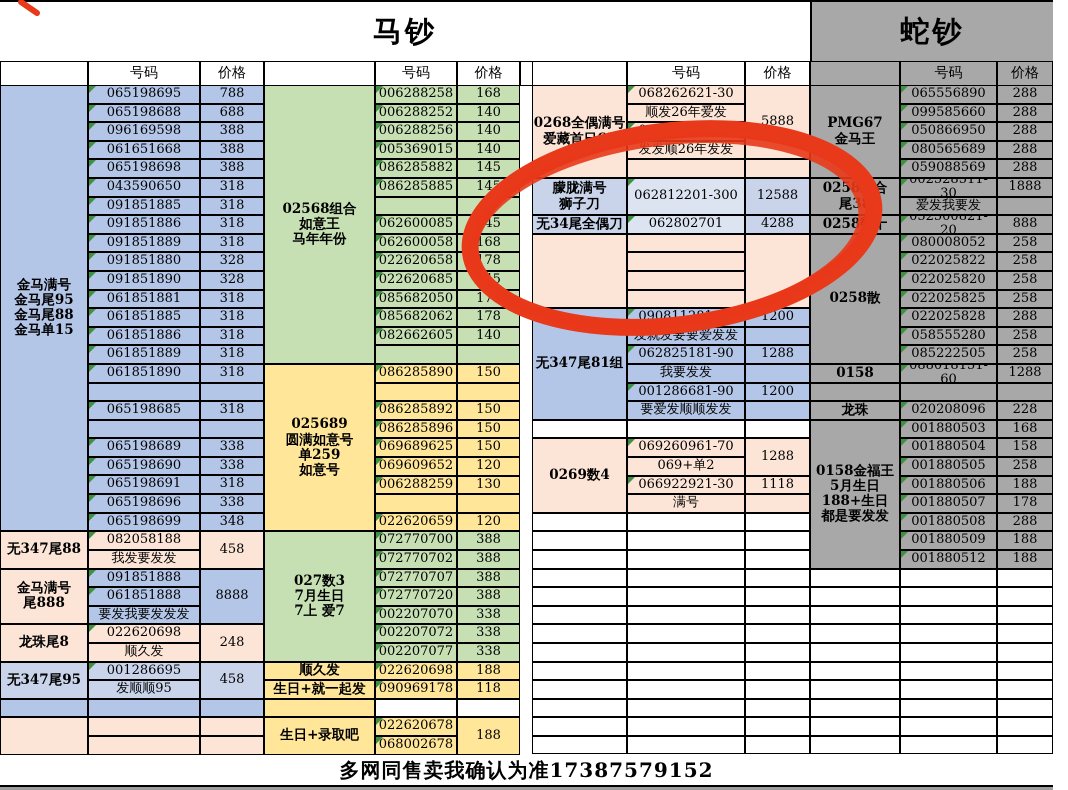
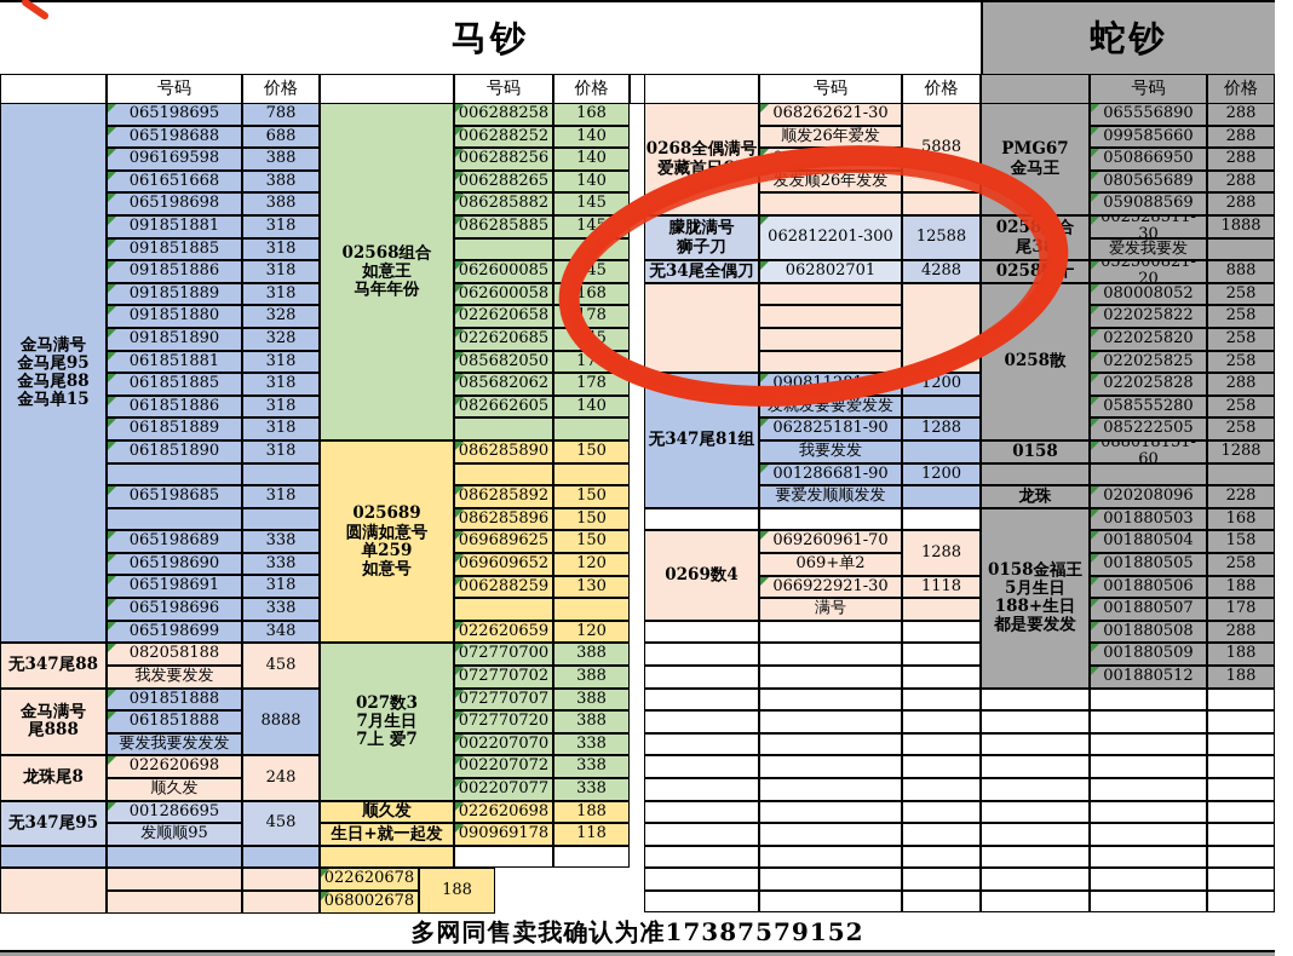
  马钞
  蛇钞
  号码
  价格
  号码
  价格
  号码
  价格
  号码
  价格
  金马满号
  金马尾95
  金马尾88
  金马单15
  065198695
  065198688
  096169598
  061651668
  065198698
- 043590650
+ 091851881
  091851885
  091851886
  091851889
  091851880
  091851890
  061851881
  061851885
  061851886
  061851889
  061851890
  065198685
  065198689
  065198690
  065198691
  065198696
  065198699
  788
  688
  388
  388
  388
  318
  318
  318
  318
  328
  328
  318
  318
  318
  318
  318
  318
  338
  338
  318
  338
  348
  无347尾88
  082058188
  我发要发发
  458
  金马满号
  尾888
  091851888
  061851888
  要发我要发发发
  8888
  龙珠尾8
  022620698
  顺久发
  248
  无347尾95
  001286695
  发顺顺95
  458
  02568组合
  如意王
  马年年份
  006288258
  006288252
  006288256
- 005369015
+ 006288265
  086285882
  086285885
  062600085
  062600058
  022620658
  022620685
  085682050
  085682062
  082662605
  168
  140
  140
  140
  145
  168
  178
  140
  025689
  圆满如意号
  单259
  如意号
  086285890
  086285892
  086285896
  069689625
  069609652
  006288259
  022620659
  150
  150
  150
  150
  120
  130
  120
  027数3
  7月生日
  7上 爱7
  072770700
  072770702
  072770707
  072770720
  002207070
  002207072
  002207077
  388
  388
  388
  388
  338
  338
  338
  顺久发
  022620698
  188
  生日+就一起发
  090969178
  118
- 生日+录取吧
  022620678
  068002678
  188
  0268全偶满号
  068262621-30
  顺发26年爱发
  发发顺26年发发
  5888
  朦胧满号
  狮子刀
  062812201-300
  12588
  无34尾全偶刀
  062802701
  4288
  无347尾81组
  发要要爱发发
  062825181-90
  我要发发
  001286681-90
  要爱发顺顺发发
  1200
  1288
  1200
  0269数4
  069260961-70
  069+单2
  066922921-30
  满号
  1288
  1118
  PMG67
  金马王
  065556890
  099585660
  050866950
  080565689
  059088569
  288
  288
  288
  288
  288
  002528511-30
  爱发我要发
  1888
  0258十
  052500821-20
  888
  0258散
  080008052
  022025822
  022025820
  022025825
  022025828
  058555280
  085222505
  258
  258
  258
  258
  288
  258
  258
  0158
  088018151-60
  1288
  龙珠
  020208096
  228
  0158金福王
  5月生日
  188+生日
  都是要发发
  001880503
  001880504
  001880505
  001880506
  001880507
  001880508
  001880509
  001880512
  168
  158
  258
  188
  178
  288
  188
  188
  多网同售卖我确认为准17387579152
